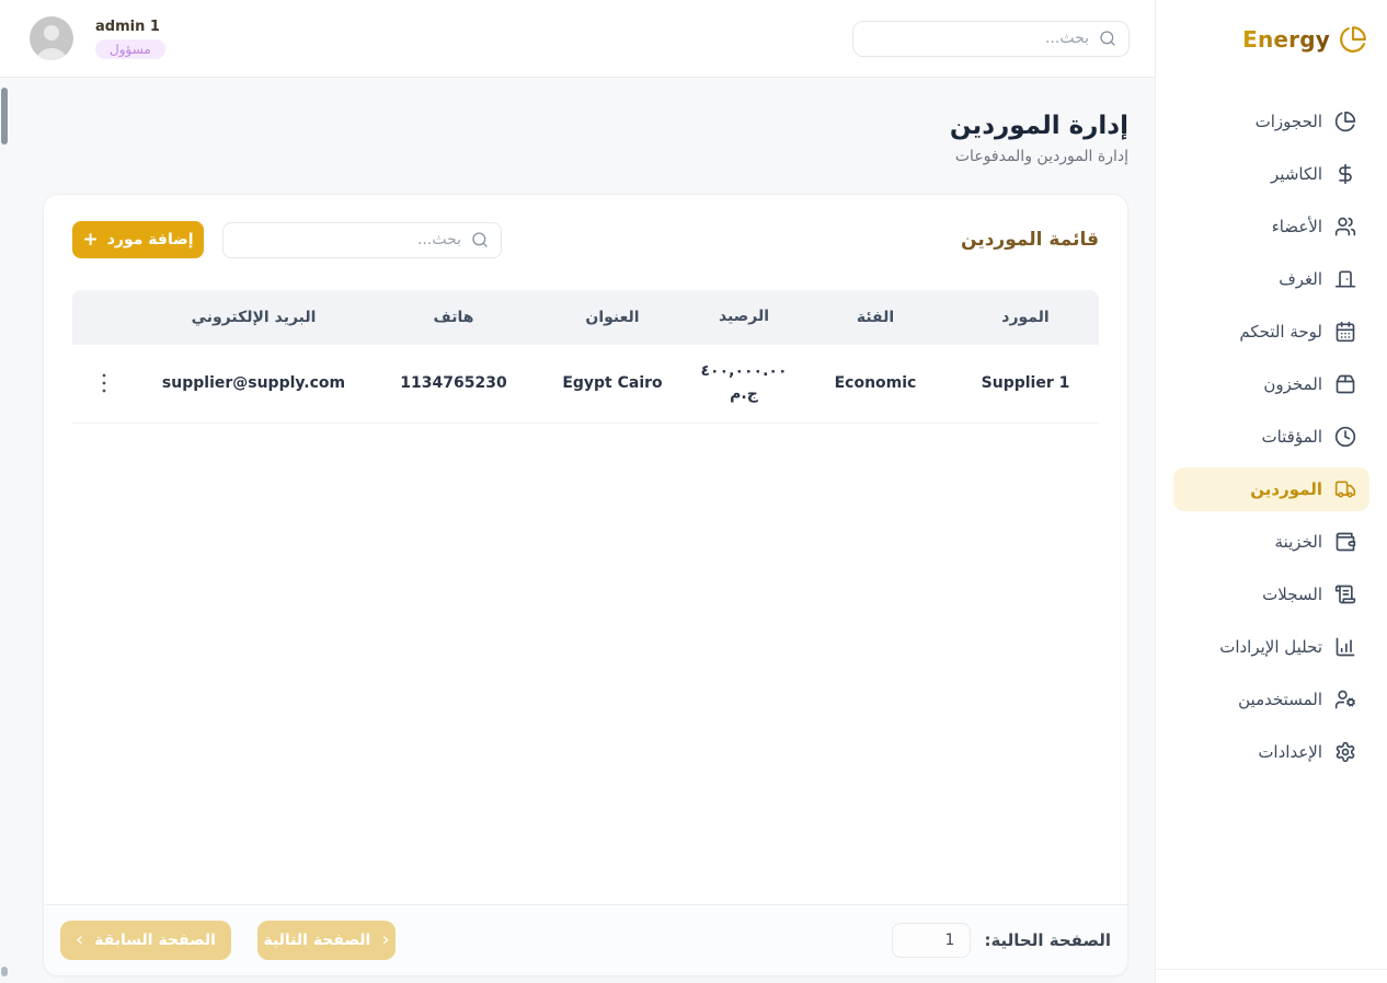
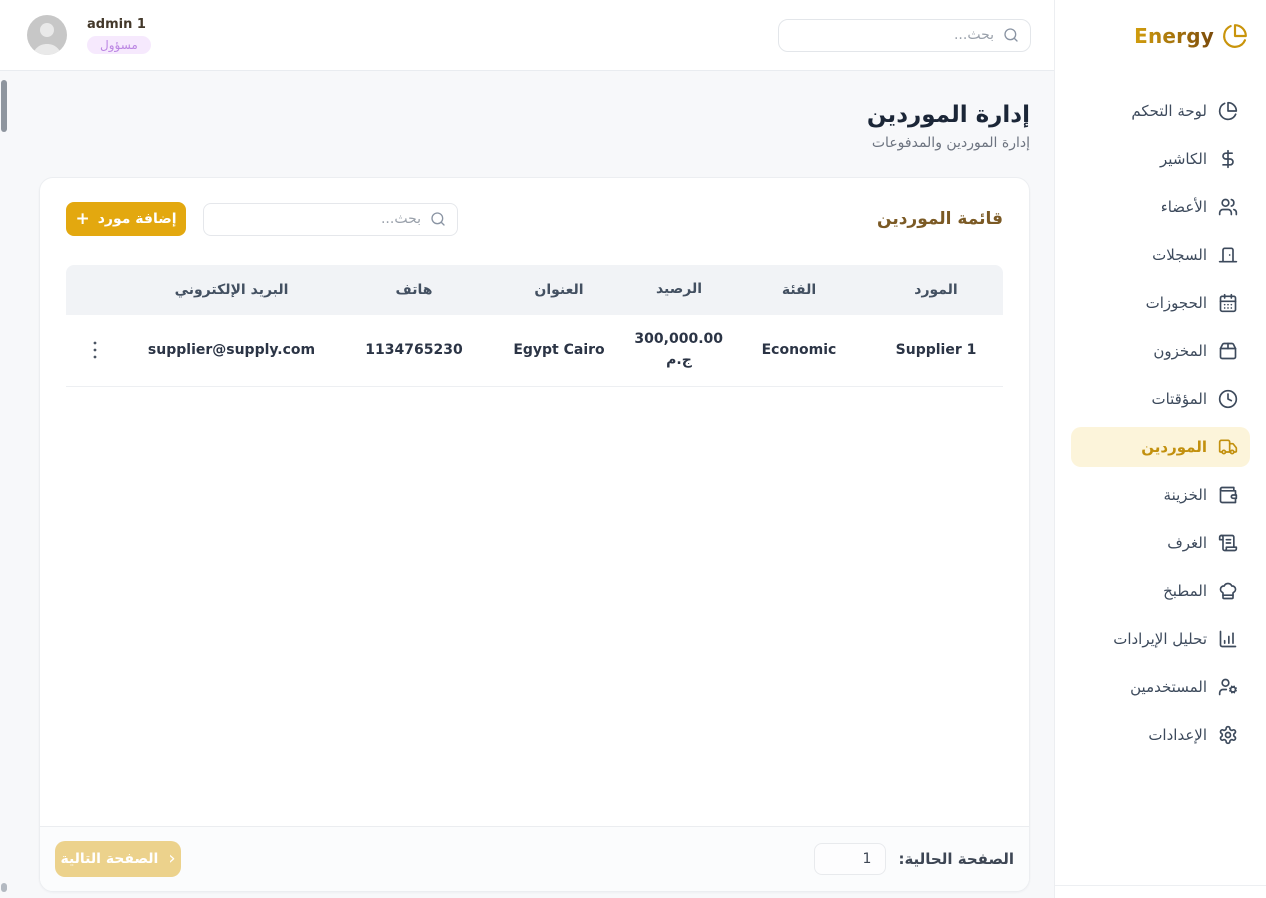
  Energy
- الحجوزات
+ لوحة التحكم
  الكاشير
  الأعضاء
- الغرف
+ السجلات
- لوحة التحكم
+ الحجوزات
  المخزون
  المؤقتات
  الموردين
  الخزينة
- السجلات
+ الغرف
+ المطبخ
  تحليل الإيرادات
  المستخدمين
  الإعدادات
  admin 1
  مسؤول
  إدارة الموردين
  إدارة الموردين والمدفوعات
  قائمة الموردين
  +
  إضافة مورد
  المورد
  الفئة
  الرصيد
  العنوان
  هاتف
  البريد الإلكتروني
  Supplier 1
  Economic
- ٤٠٠,٠٠٠.٠٠ ج.م
+ 300,000.00 ج.م
  Egypt Cairo
  1134765230
  supplier@supply.com
  الصفحة الحالية:
  الصفحة التالية
  ›
- ‹
- الصفحة السابقة
